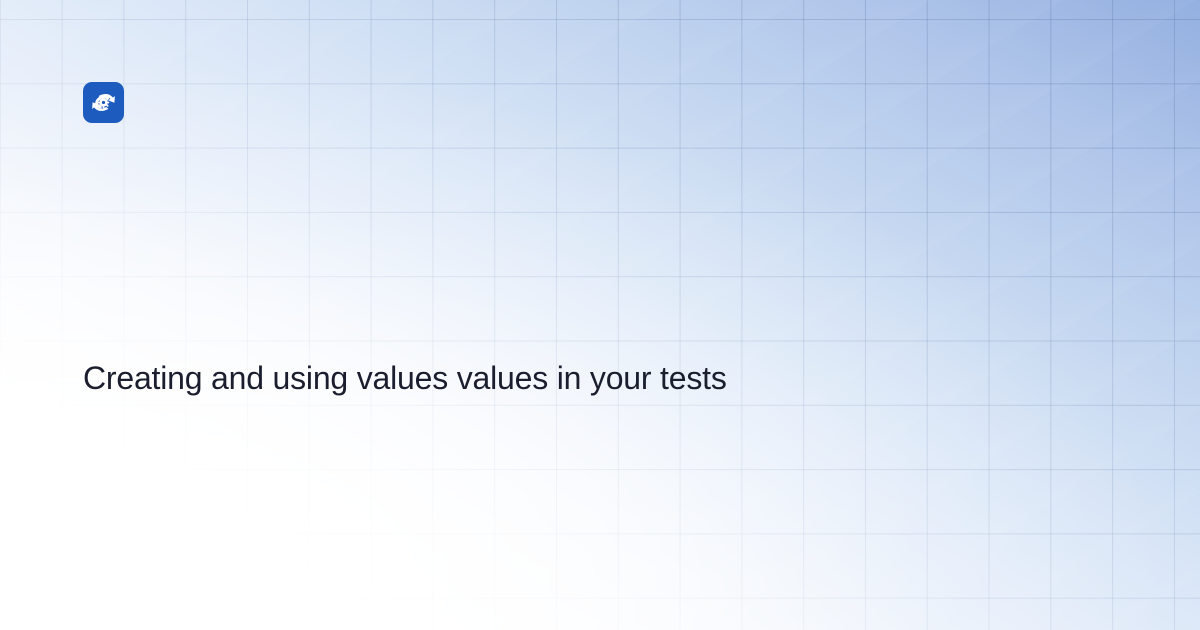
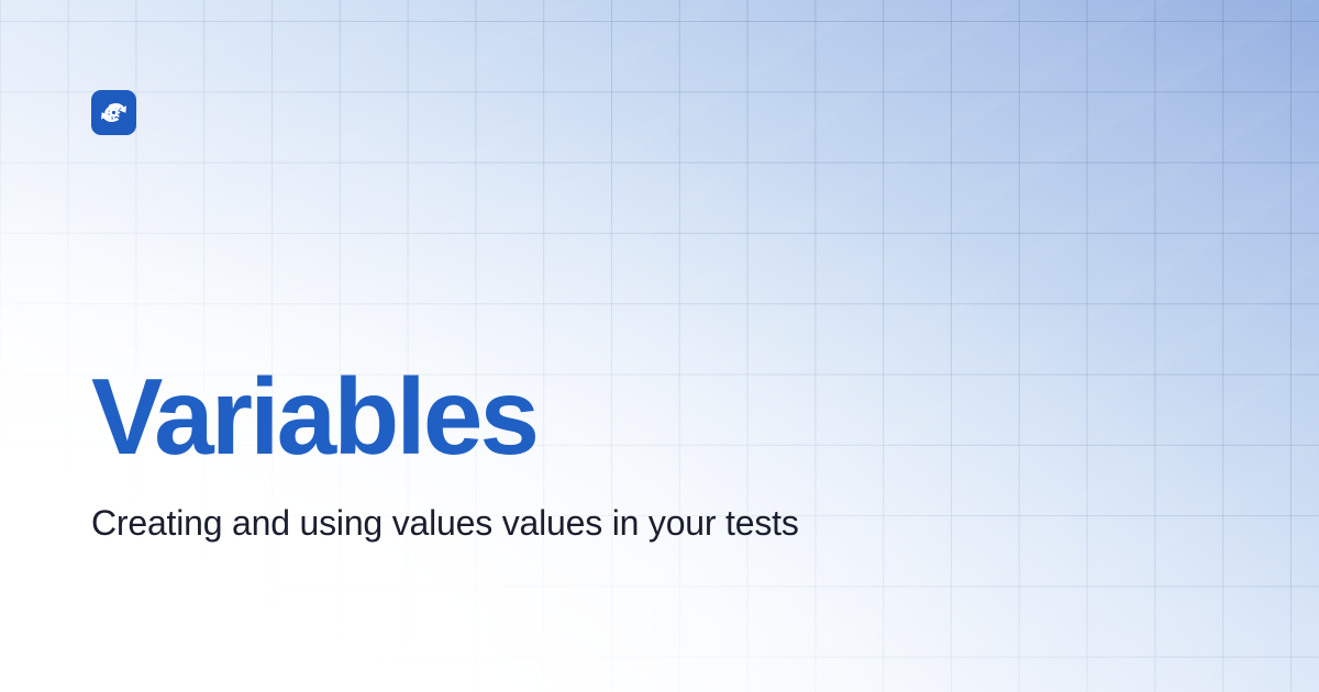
+ Variables
  Creating and using values values in your tests
